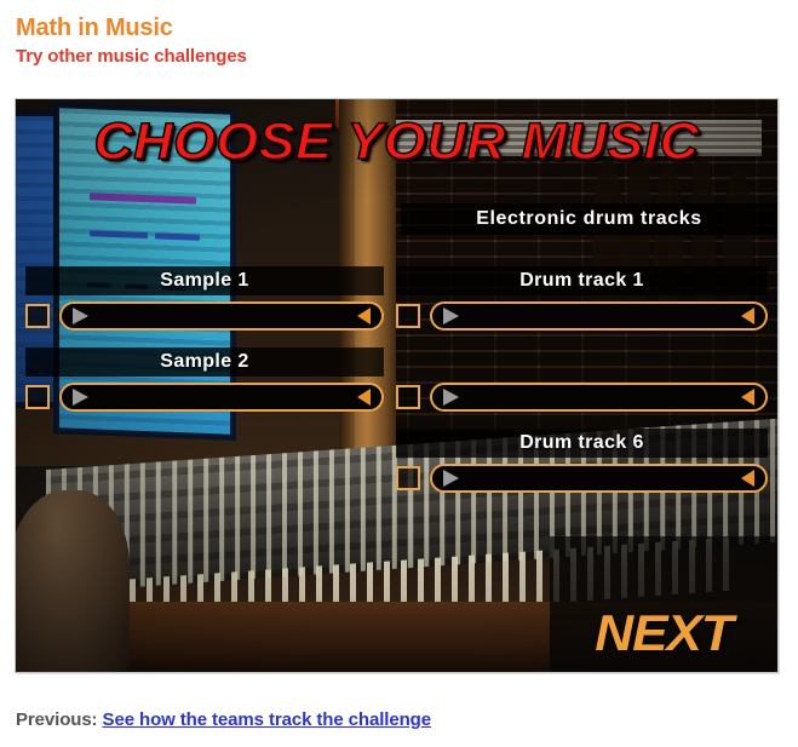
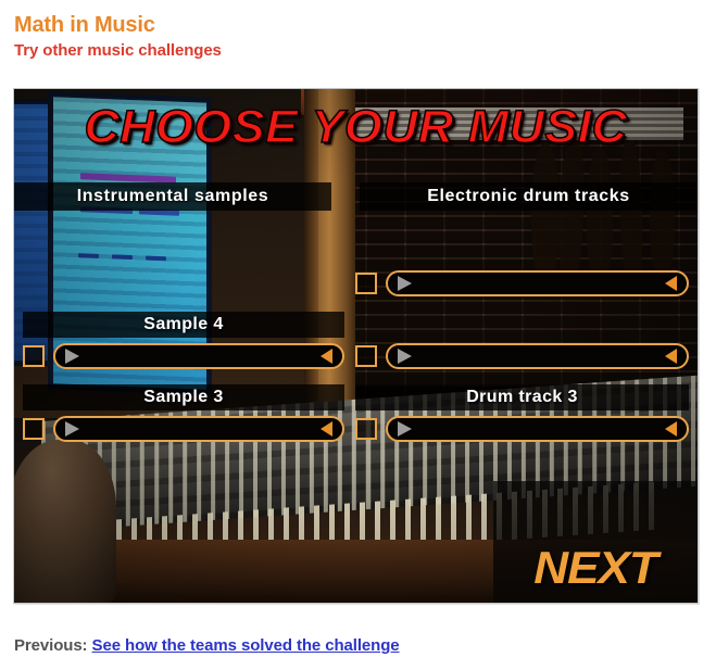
  Math in Music
  Try other music challenges
  CHOOSE YOUR MUSIC
+ Instrumental samples
  Electronic drum tracks
- Sample 1
- Drum track 1
- Sample 2
+ Sample 4
+ Sample 3
- Drum track 6
+ Drum track 3
  NEXT
- Previous: See how the teams track the challenge
+ Previous: See how the teams solved the challenge
